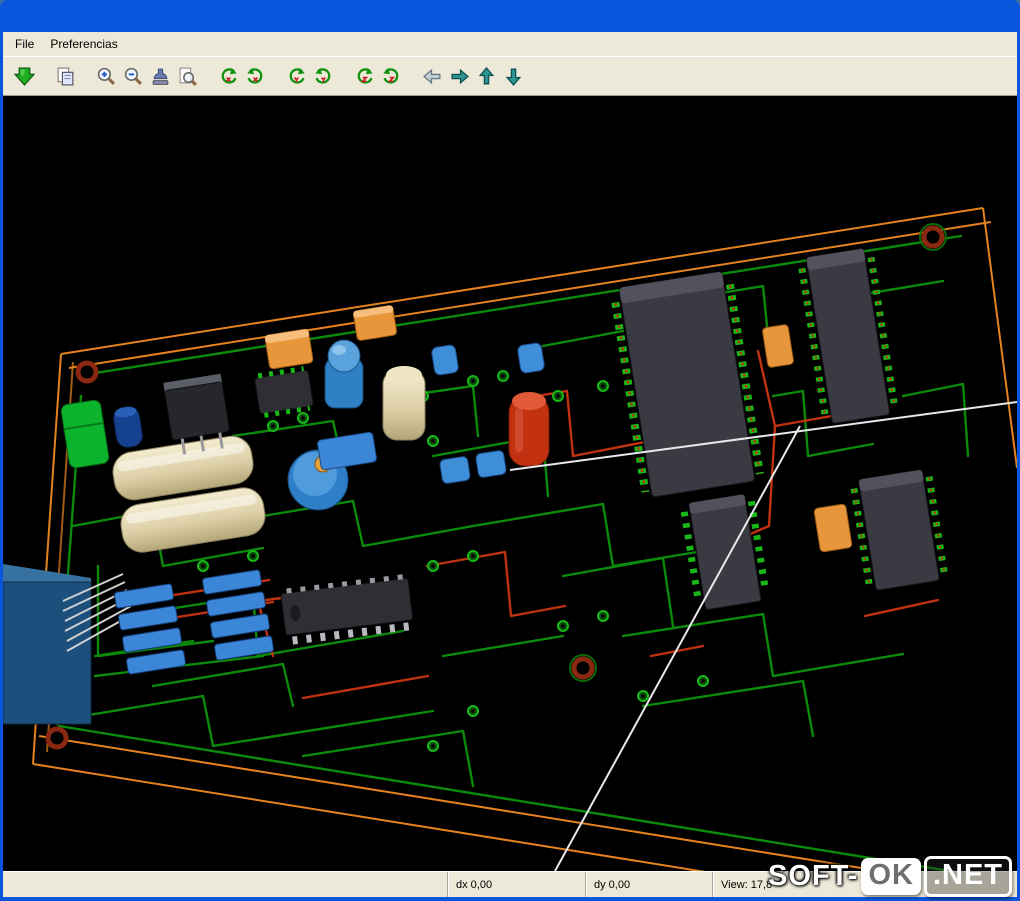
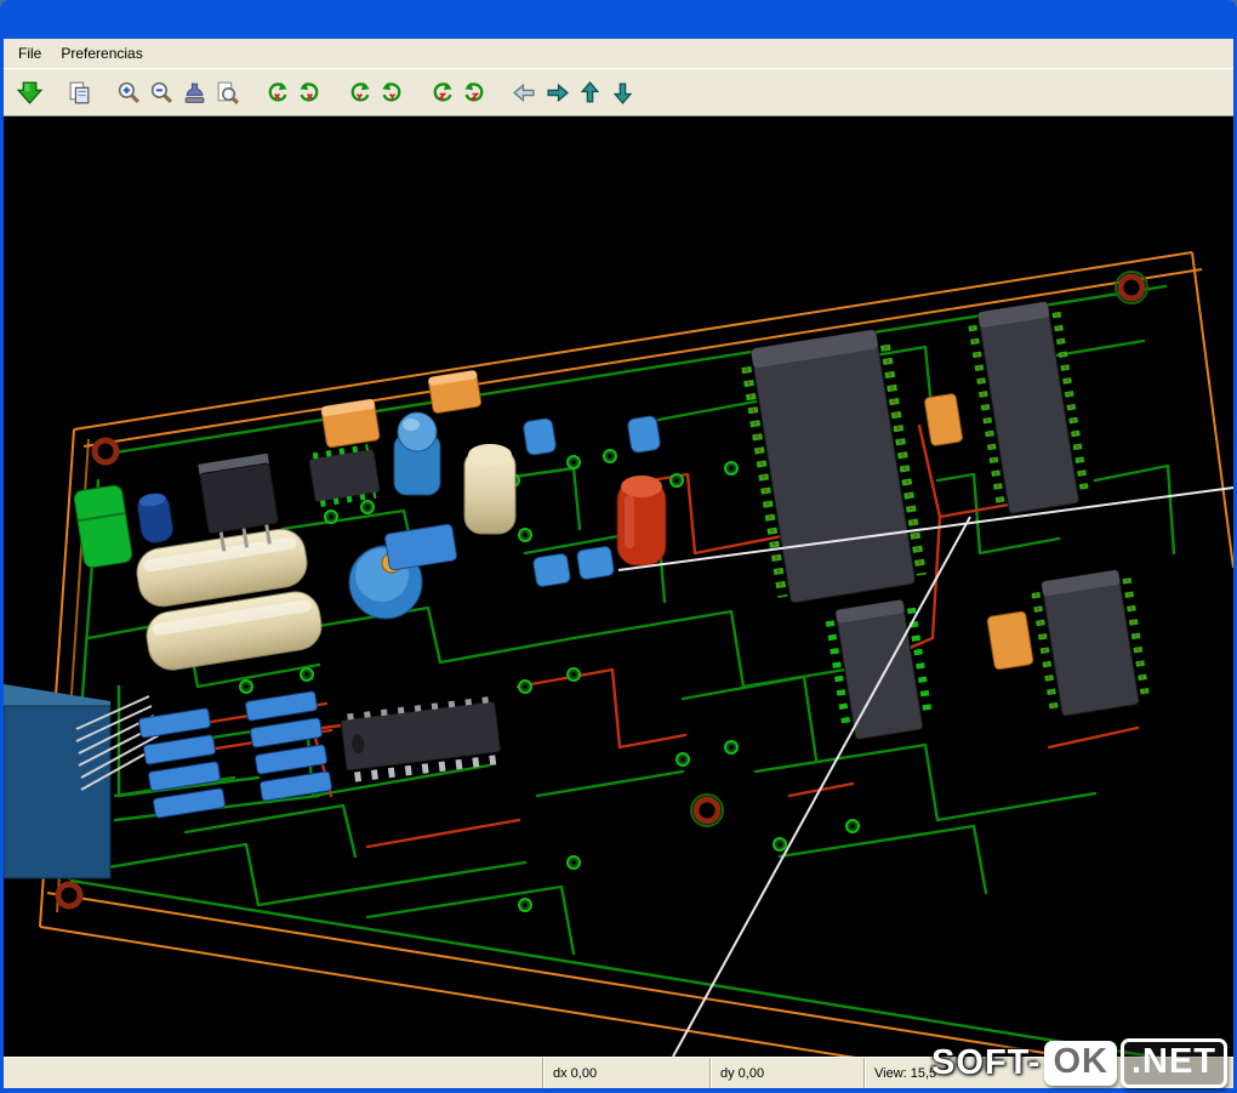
  File
  Preferencias
  dx 0,00
  dy 0,00
- View: 17,8
+ View: 15,5
  SOFT-
  OK
  .NET
